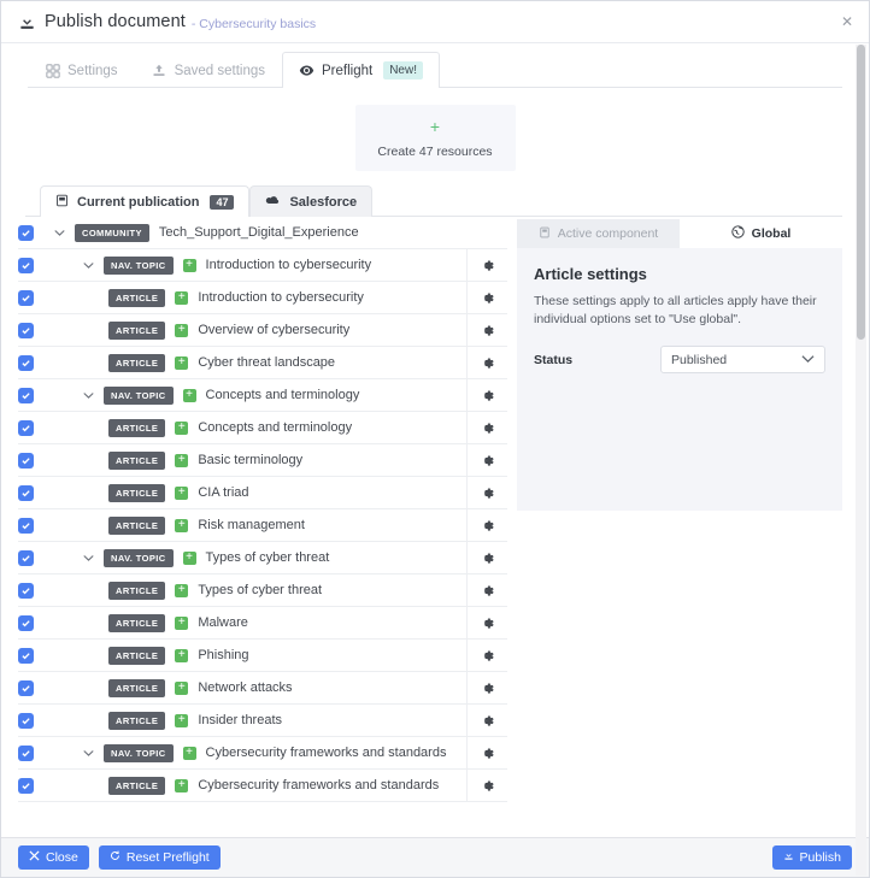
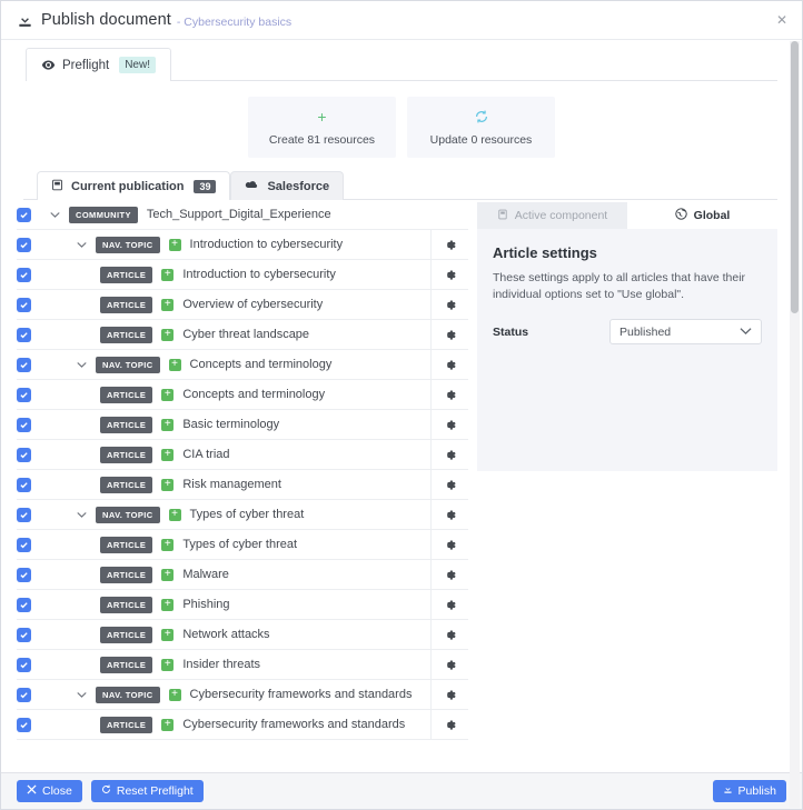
  Publish document
  - Cybersecurity basics
  ✕
- Settings
- Saved settings
  Preflight
  New!
  +
- Create 47 resources
+ Create 81 resources
+ Update 0 resources
  Current publication
- 47
+ 39
  Salesforce
  COMMUNITY
  Tech_Support_Digital_Experience
  NAV. TOPIC
  +
  Introduction to cybersecurity
  ARTICLE
  +
  Introduction to cybersecurity
  ARTICLE
  +
  Overview of cybersecurity
  ARTICLE
  +
  Cyber threat landscape
  NAV. TOPIC
  +
  Concepts and terminology
  ARTICLE
  +
  Concepts and terminology
  ARTICLE
  +
  Basic terminology
  ARTICLE
  +
  CIA triad
  ARTICLE
  +
  Risk management
  NAV. TOPIC
  +
  Types of cyber threat
  ARTICLE
  +
  Types of cyber threat
  ARTICLE
  +
  Malware
  ARTICLE
  +
  Phishing
  ARTICLE
  +
  Network attacks
  ARTICLE
  +
  Insider threats
  NAV. TOPIC
  +
  Cybersecurity frameworks and standards
  ARTICLE
  +
  Cybersecurity frameworks and standards
  Active component
  Global
  Article settings
- These settings apply to all articles apply have their individual options set to "Use global".
+ These settings apply to all articles that have their individual options set to "Use global".
  Status
  Published
  Close
  Reset Preflight
  Publish
